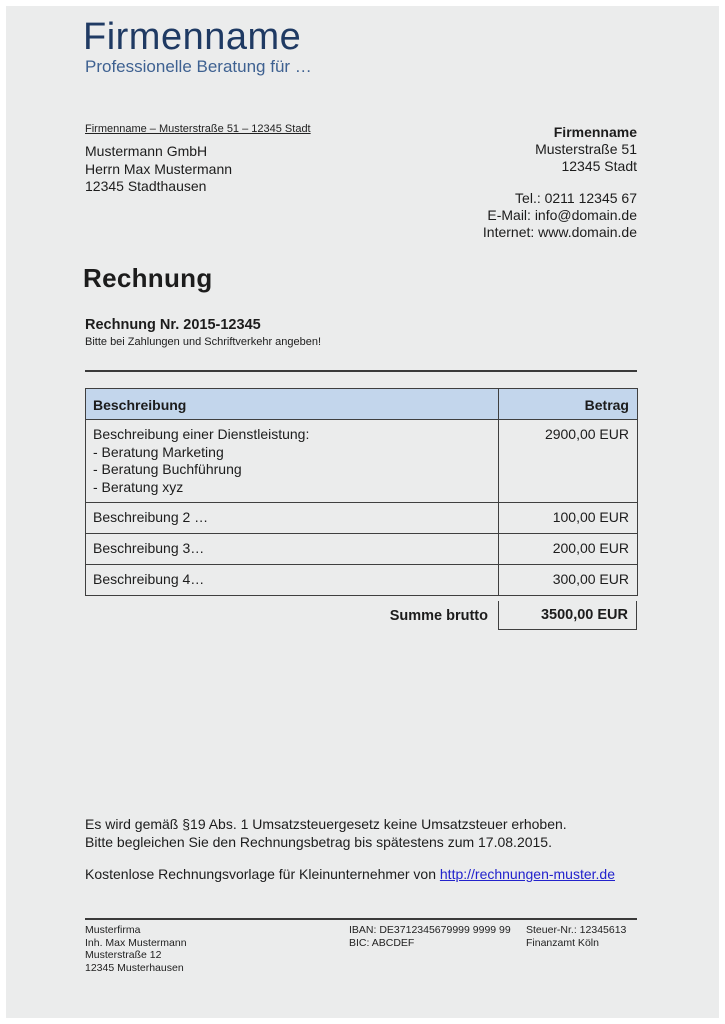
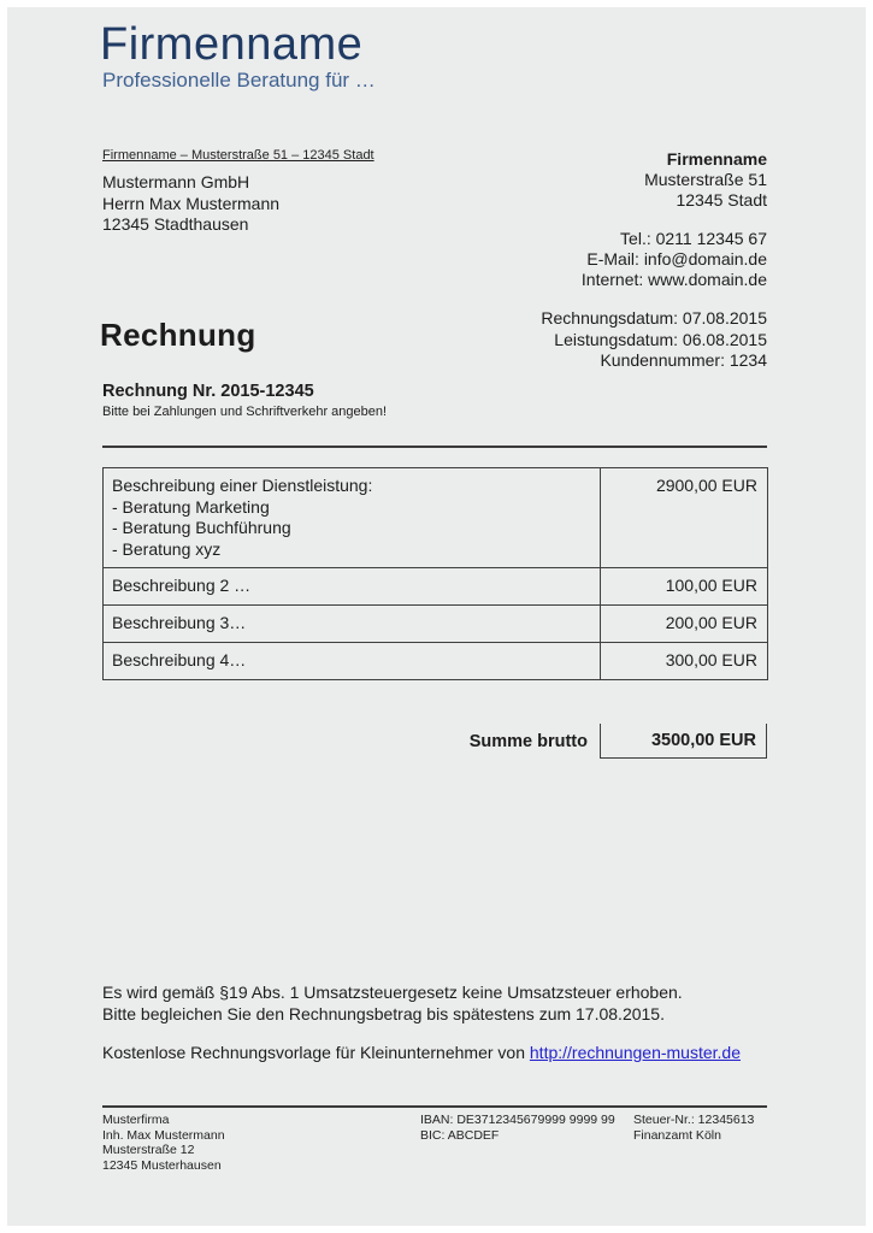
  Firmenname
  Professionelle Beratung für …
  Firmenname – Musterstraße 51 – 12345 Stadt
  Mustermann GmbH
  Herrn Max Mustermann
  12345 Stadthausen
  Firmenname
  Musterstraße 51
  12345 Stadt
  Tel.: 0211 12345 67
  E-Mail: info@domain.de
  Internet: www.domain.de
  Rechnung
+ Rechnungsdatum: 07.08.2015
+ Leistungsdatum: 06.08.2015
+ Kundennummer: 1234
  Rechnung Nr. 2015-12345
  Bitte bei Zahlungen und Schriftverkehr angeben!
- Beschreibung	Betrag
  Beschreibung einer Dienstleistung: - Beratung Marketing - Beratung Buchführung - Beratung xyz	2900,00 EUR
  Beschreibung 2 …	100,00 EUR
  Beschreibung 3…	200,00 EUR
  Beschreibung 4…	300,00 EUR
  Summe brutto
  3500,00 EUR
  Es wird gemäß §19 Abs. 1 Umsatzsteuergesetz keine Umsatzsteuer erhoben.
  Bitte begleichen Sie den Rechnungsbetrag bis spätestens zum 17.08.2015.
  Kostenlose Rechnungsvorlage für Kleinunternehmer von http://rechnungen-muster.de
  Musterfirma
  Inh. Max Mustermann
  Musterstraße 12
  12345 Musterhausen
  IBAN: DE3712345679999 9999 99
  BIC: ABCDEF
  Steuer-Nr.: 12345613
  Finanzamt Köln
